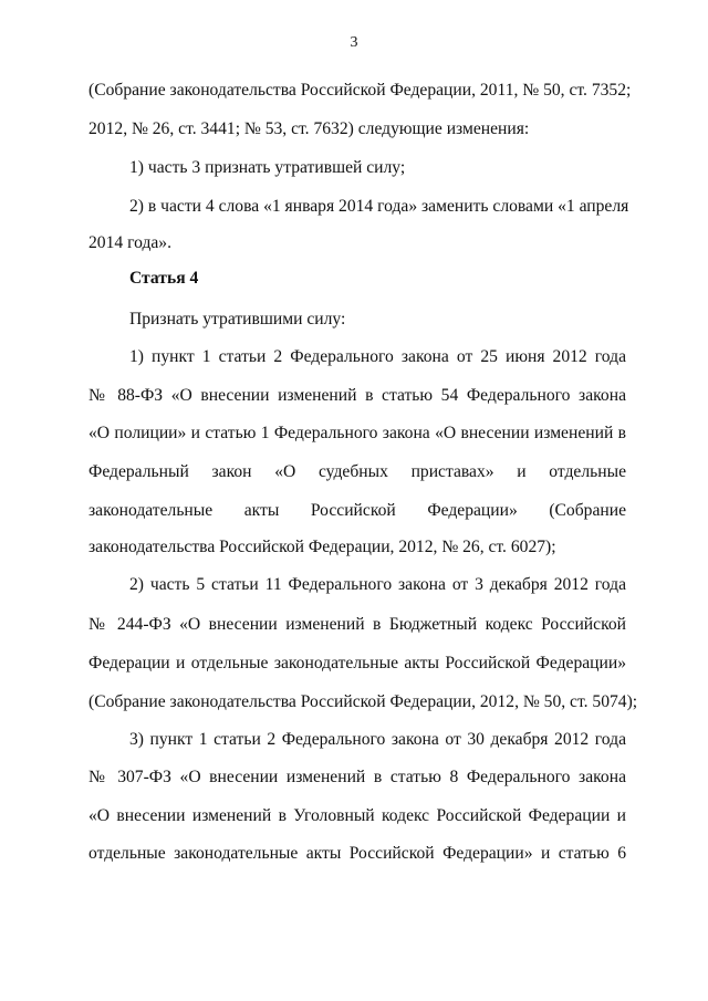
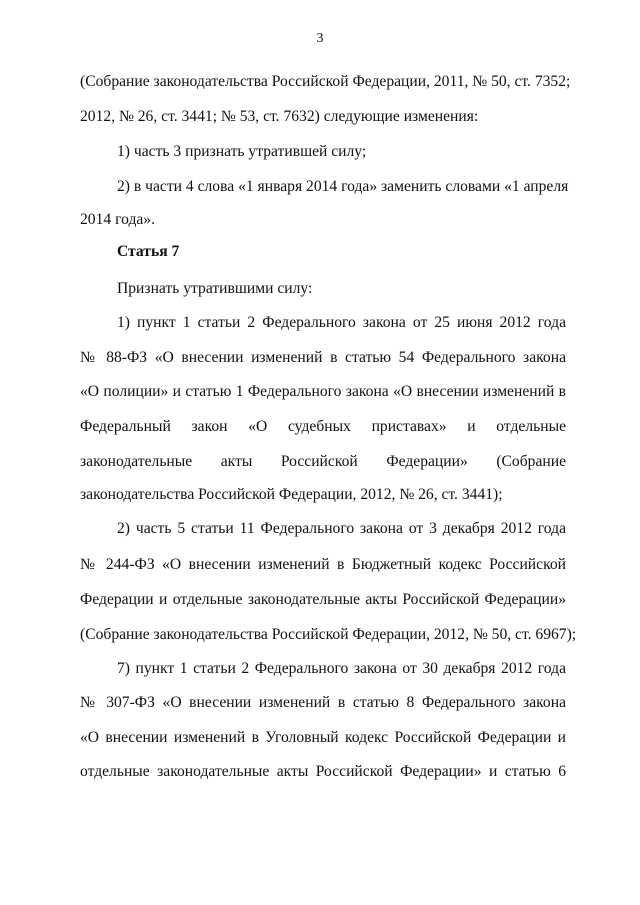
  3
  (Собрание законодательства Российской Федерации, 2011, № 50, ст. 7352;
  2012, № 26, ст. 3441; № 53, ст. 7632) следующие изменения:
  1) часть 3 признать утратившей силу;
  2) в части 4 слова «1 января 2014 года» заменить словами «1 апреля
  2014 года».
- Статья 4
+ Статья 7
  Признать утратившими силу:
  1) пункт 1 статьи 2 Федерального закона от 25 июня 2012 года
  № 88-ФЗ «О внесении изменений в статью 54 Федерального закона
  «О полиции» и статью 1 Федерального закона «О внесении изменений в
  Федеральный закон «О судебных приставах» и отдельные
  законодательные акты Российской Федерации» (Собрание
- законодательства Российской Федерации, 2012, № 26, ст. 6027);
+ законодательства Российской Федерации, 2012, № 26, ст. 3441);
  2) часть 5 статьи 11 Федерального закона от 3 декабря 2012 года
  № 244-ФЗ «О внесении изменений в Бюджетный кодекс Российской
  Федерации и отдельные законодательные акты Российской Федерации»
- (Собрание законодательства Российской Федерации, 2012, № 50, ст. 5074);
+ (Собрание законодательства Российской Федерации, 2012, № 50, ст. 6967);
- 3) пункт 1 статьи 2 Федерального закона от 30 декабря 2012 года
+ 7) пункт 1 статьи 2 Федерального закона от 30 декабря 2012 года
  № 307-ФЗ «О внесении изменений в статью 8 Федерального закона
  «О внесении изменений в Уголовный кодекс Российской Федерации и
  отдельные законодательные акты Российской Федерации» и статью 6
